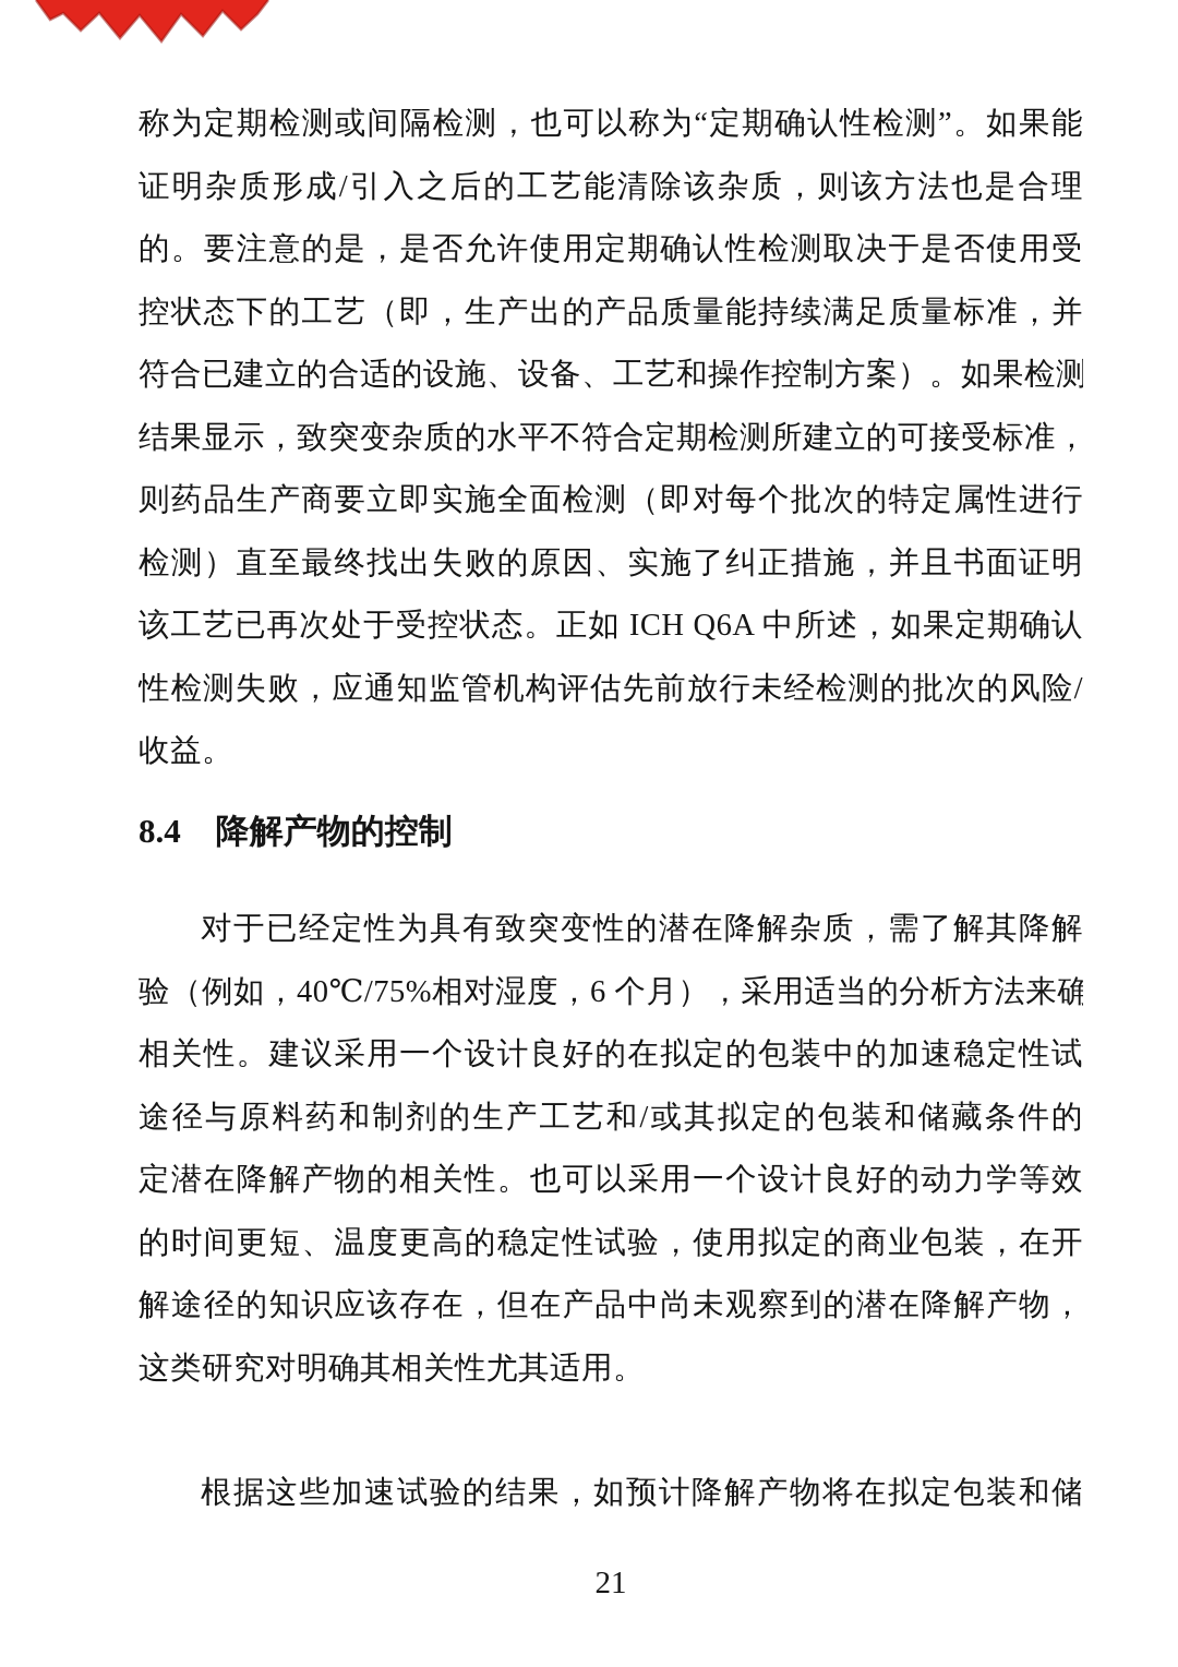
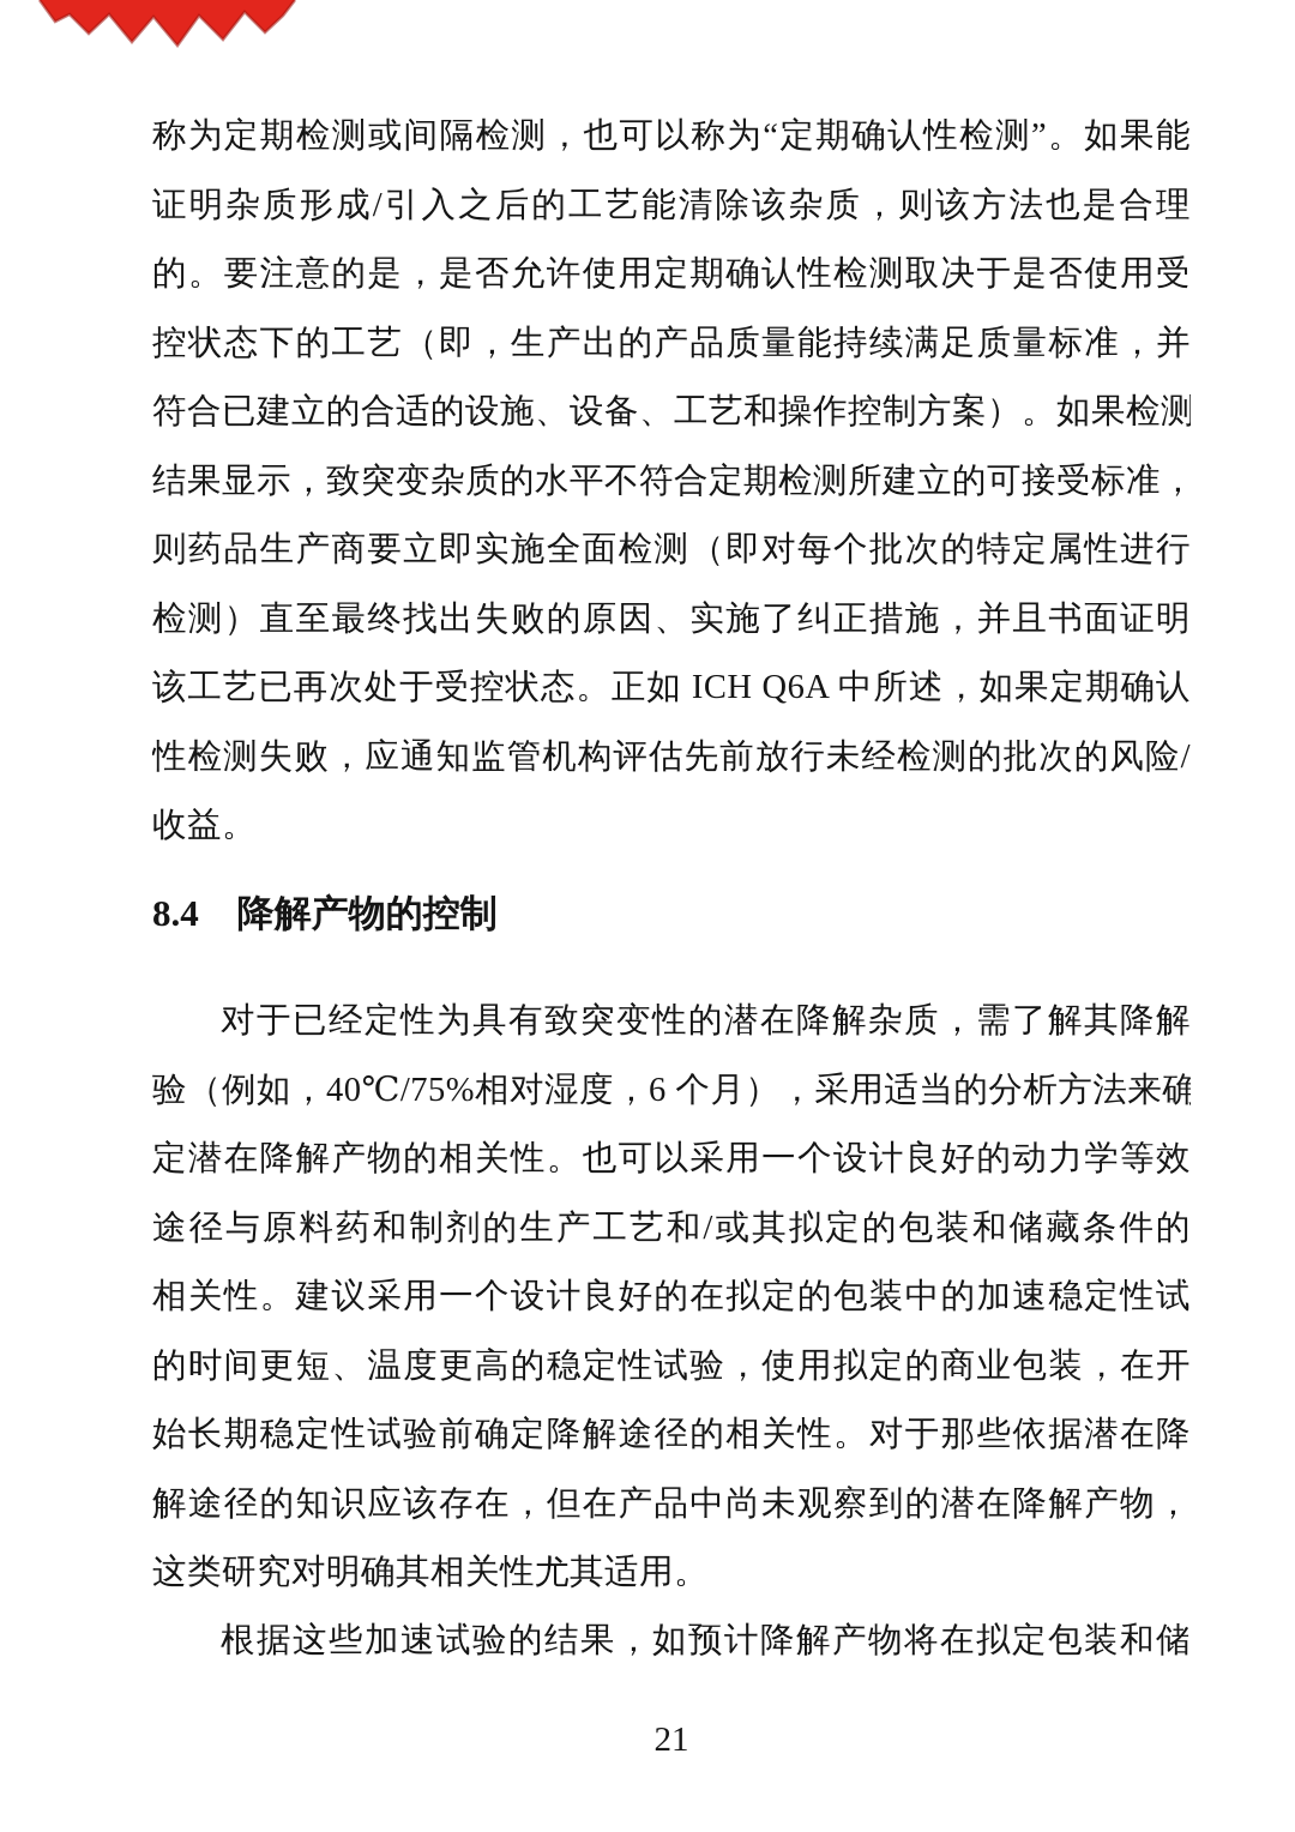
  称为定期检测或间隔检测，也可以称为“定期确认性检测”。如果能
  证明杂质形成/引入之后的工艺能清除该杂质，则该方法也是合理
  的。要注意的是，是否允许使用定期确认性检测取决于是否使用受
  控状态下的工艺（即，生产出的产品质量能持续满足质量标准，并
  符合已建立的合适的设施、设备、工艺和操作控制方案）。如果检测
  结果显示，致突变杂质的水平不符合定期检测所建立的可接受标准，
  则药品生产商要立即实施全面检测（即对每个批次的特定属性进行
  检测）直至最终找出失败的原因、实施了纠正措施，并且书面证明
  该工艺已再次处于受控状态。正如 ICH Q6A 中所述，如果定期确认
  性检测失败，应通知监管机构评估先前放行未经检测的批次的风险/
  收益。
  8.4 降解产物的控制
  对于已经定性为具有致突变性的潜在降解杂质，需了解其降解
  验（例如，40℃/75%相对湿度，6 个月），采用适当的分析方法来确
- 相关性。建议采用一个设计良好的在拟定的包装中的加速稳定性试
+ 定潜在降解产物的相关性。也可以采用一个设计良好的动力学等效
  途径与原料药和制剂的生产工艺和/或其拟定的包装和储藏条件的
- 定潜在降解产物的相关性。也可以采用一个设计良好的动力学等效
+ 相关性。建议采用一个设计良好的在拟定的包装中的加速稳定性试
  的时间更短、温度更高的稳定性试验，使用拟定的商业包装，在开
+ 始长期稳定性试验前确定降解途径的相关性。对于那些依据潜在降
  解途径的知识应该存在，但在产品中尚未观察到的潜在降解产物，
  这类研究对明确其相关性尤其适用。
  根据这些加速试验的结果，如预计降解产物将在拟定包装和储
  21
